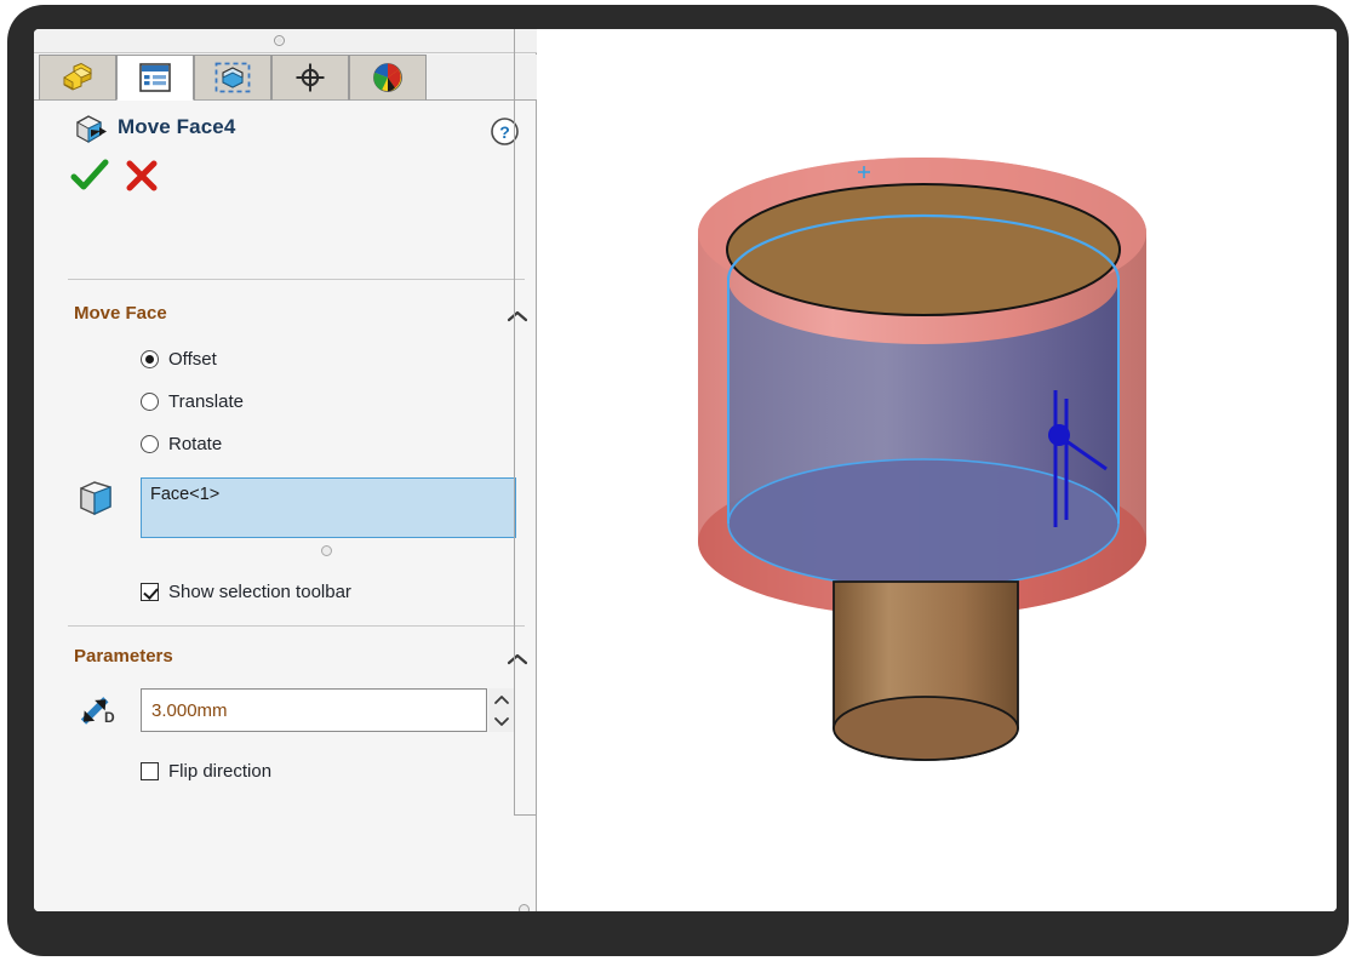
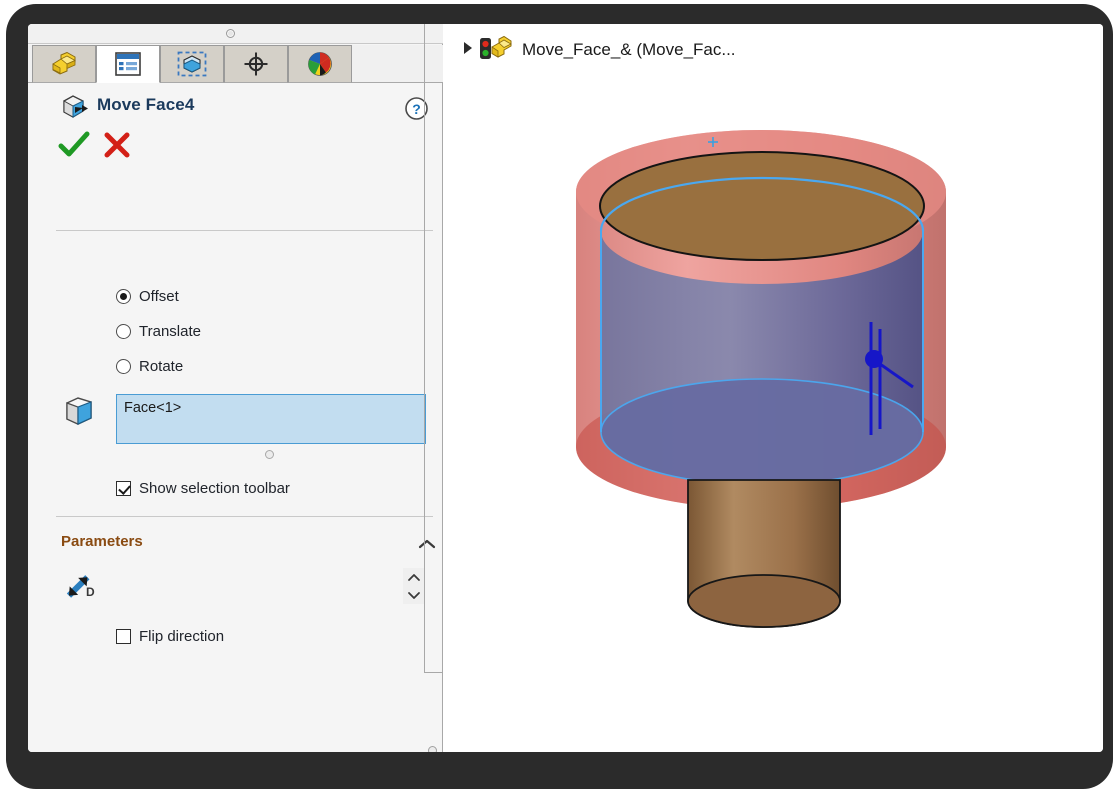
  Move Face4
  ?
- Move Face
  Offset
  Translate
  Rotate
  Face<1>
  Show selection toolbar
  Parameters
  D
- 3.000mm
  Flip direction
+ Move_Face_& (Move_Fac...
